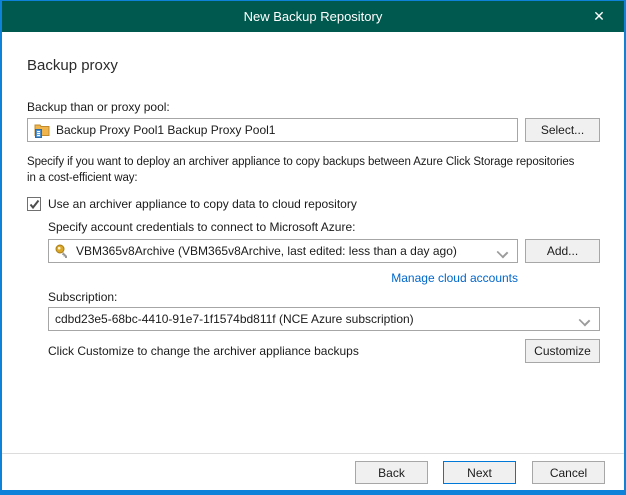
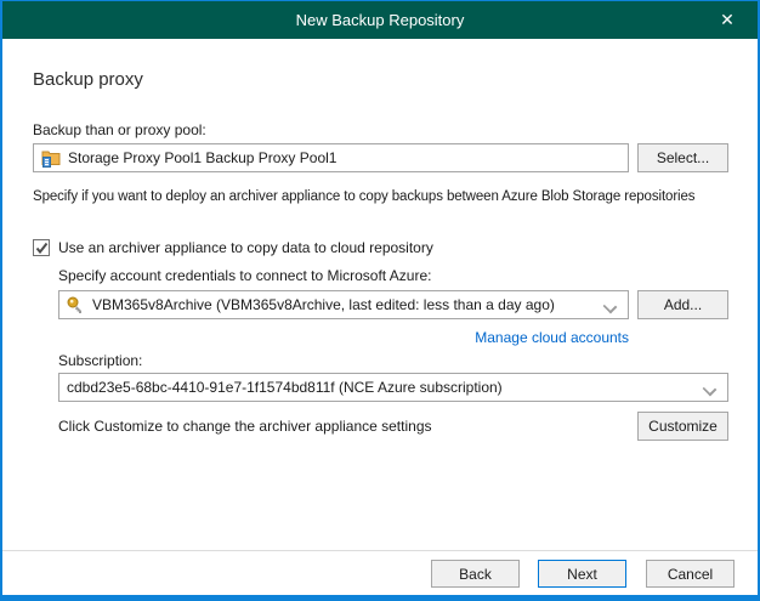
  New Backup Repository
  ✕
  Backup proxy
  Backup than or proxy pool:
- Backup Proxy Pool1 Backup Proxy Pool1
+ Storage Proxy Pool1 Backup Proxy Pool1
  Select...
- Specify if you want to deploy an archiver appliance to copy backups between Azure Click Storage repositories
+ Specify if you want to deploy an archiver appliance to copy backups between Azure Blob Storage repositories
- in a cost-efficient way:
  Use an archiver appliance to copy data to cloud repository
  Specify account credentials to connect to Microsoft Azure:
  VBM365v8Archive (VBM365v8Archive, last edited: less than a day ago)
  Add...
  Manage cloud accounts
  Subscription:
  cdbd23e5-68bc-4410-91e7-1f1574bd811f (NCE Azure subscription)
- Click Customize to change the archiver appliance backups
+ Click Customize to change the archiver appliance settings
  Customize
  Back
  Next
  Cancel
